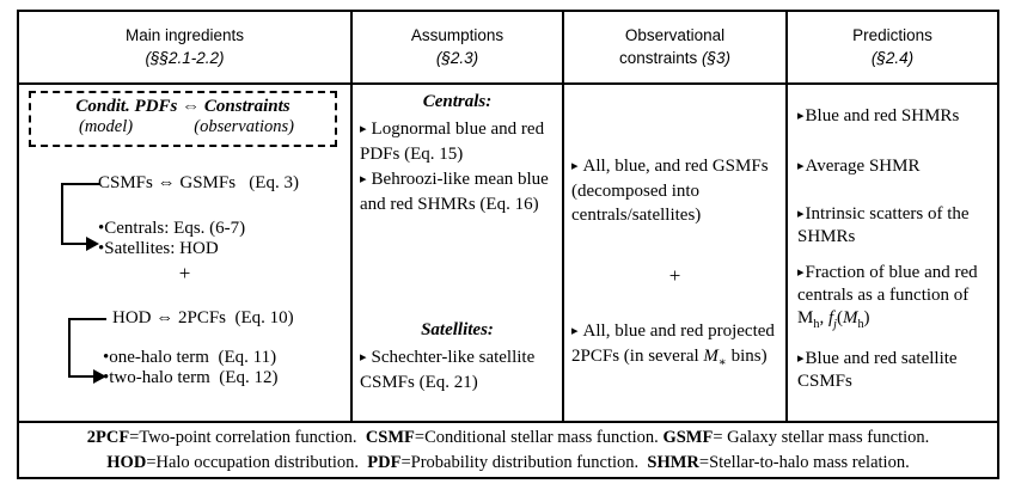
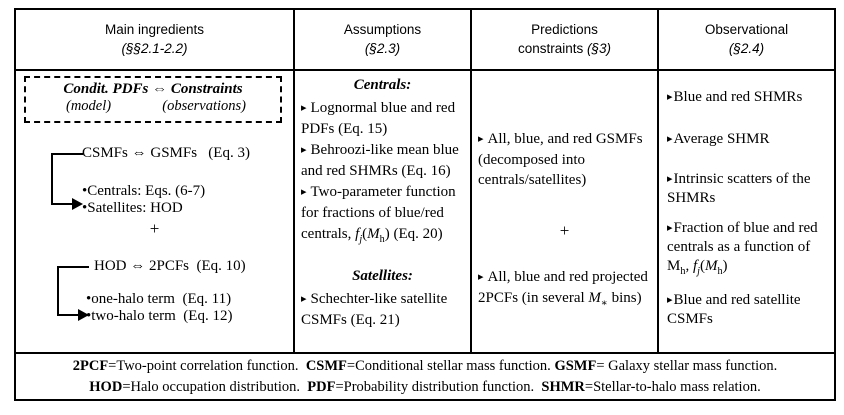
  Main ingredients
  (§§2.1-2.2)
  Assumptions
  (§2.3)
- Observational
+ Predictions
  constraints (§3)
- Predictions
+ Observational
  (§2.4)
  Condit. PDFs ⇔ Constraints
  (model)
  (observations)
  CSMFs ⇔ GSMFs (Eq. 3)
  •Centrals: Eqs. (6-7)
  •Satellites: HOD
  +
  HOD ⇔ 2PCFs (Eq. 10)
  •one-halo term (Eq. 11)
  •two-halo term (Eq. 12)
  Centrals:
  ▸ Lognormal blue and red PDFs (Eq. 15)
  ▸ Behroozi-like mean blue and red SHMRs (Eq. 16)
+ ▸ Two-parameter function for fractions of blue/red centrals, fj(Mh) (Eq. 20)
  Satellites:
  ▸ Schechter-like satellite CSMFs (Eq. 21)
  ▸ All, blue, and red GSMFs (decomposed into centrals/satellites)
  +
  ▸ All, blue and red projected 2PCFs (in several M∗ bins)
  ▸Blue and red SHMRs
  ▸Average SHMR
  ▸Intrinsic scatters of the SHMRs
  ▸Fraction of blue and red centrals as a function of Mh, fj(Mh)
  ▸Blue and red satellite CSMFs
  2PCF=Two-point correlation function. CSMF=Conditional stellar mass function. GSMF= Galaxy stellar mass function.
  HOD=Halo occupation distribution. PDF=Probability distribution function. SHMR=Stellar-to-halo mass relation.
